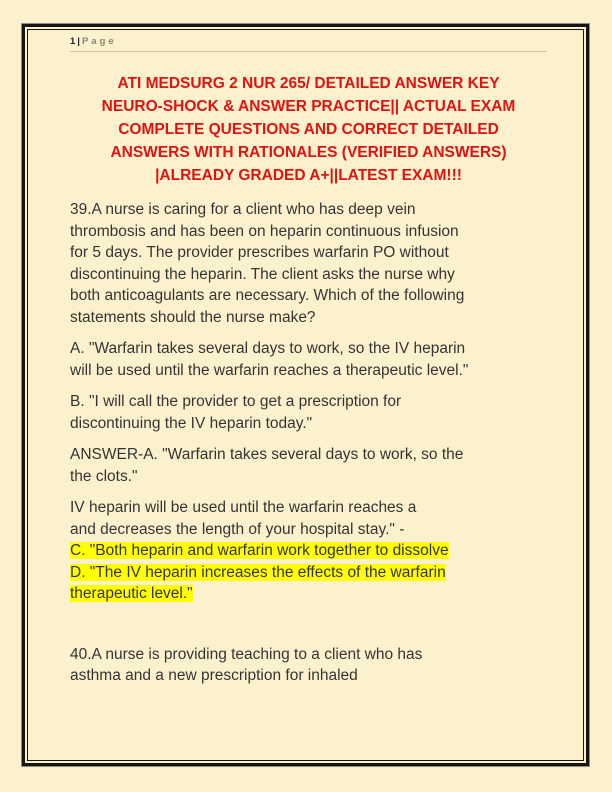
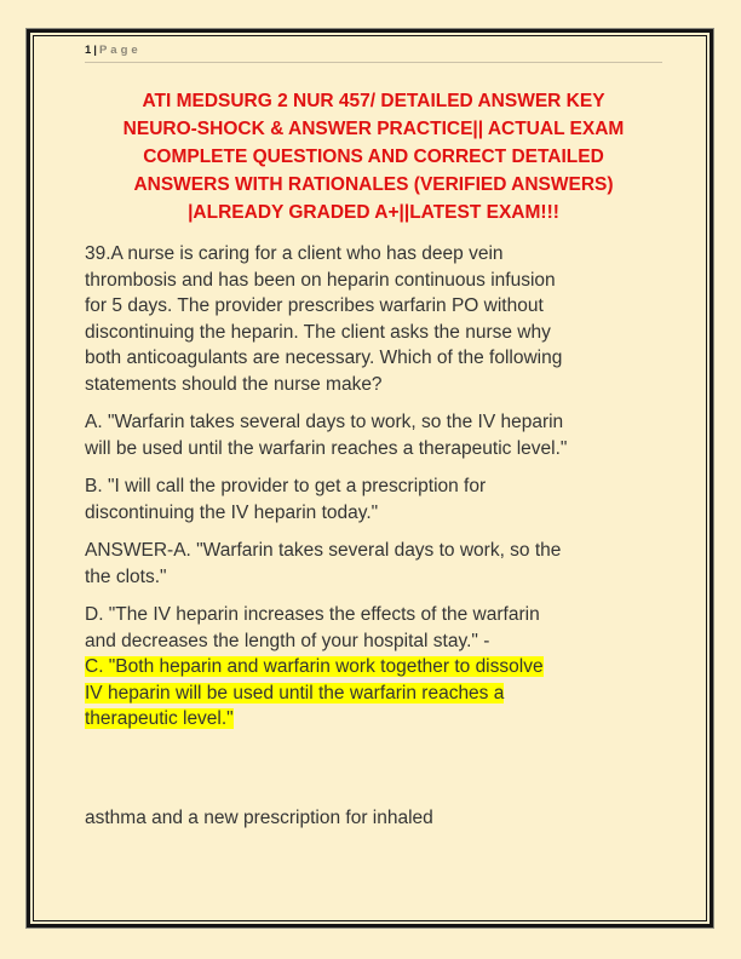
  1 | Page
- ATI MEDSURG 2 NUR 265/ DETAILED ANSWER KEY
+ ATI MEDSURG 2 NUR 457/ DETAILED ANSWER KEY
  NEURO-SHOCK & ANSWER PRACTICE|| ACTUAL EXAM
  COMPLETE QUESTIONS AND CORRECT DETAILED
  ANSWERS WITH RATIONALES (VERIFIED ANSWERS)
  |ALREADY GRADED A+||LATEST EXAM!!!
  39.A nurse is caring for a client who has deep vein
  thrombosis and has been on heparin continuous infusion
  for 5 days. The provider prescribes warfarin PO without
  discontinuing the heparin. The client asks the nurse why
  both anticoagulants are necessary. Which of the following
  statements should the nurse make?
  A. "Warfarin takes several days to work, so the IV heparin
  will be used until the warfarin reaches a therapeutic level."
  B. "I will call the provider to get a prescription for
  discontinuing the IV heparin today."
  ANSWER-A. "Warfarin takes several days to work, so the
  the clots."
- IV heparin will be used until the warfarin reaches a
+ D. "The IV heparin increases the effects of the warfarin
  and decreases the length of your hospital stay." -
  C. "Both heparin and warfarin work together to dissolve
- D. "The IV heparin increases the effects of the warfarin
+ IV heparin will be used until the warfarin reaches a
  therapeutic level."
- 40.A nurse is providing teaching to a client who has
  asthma and a new prescription for inhaled
